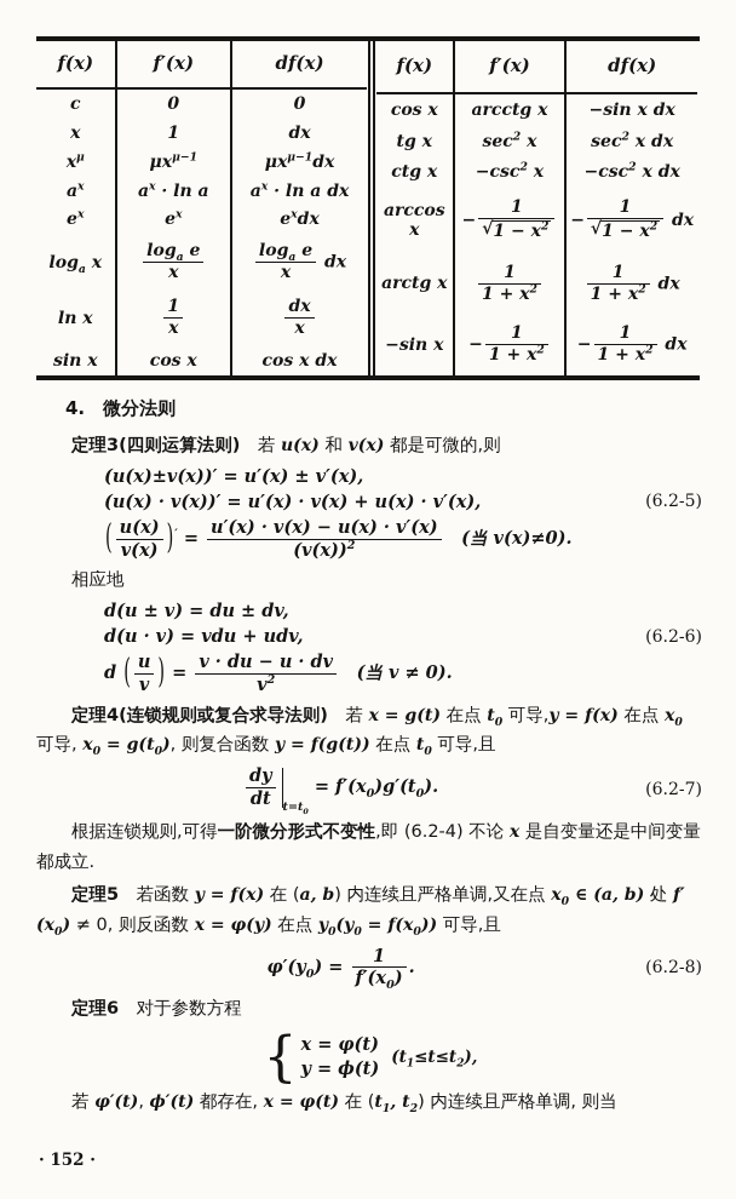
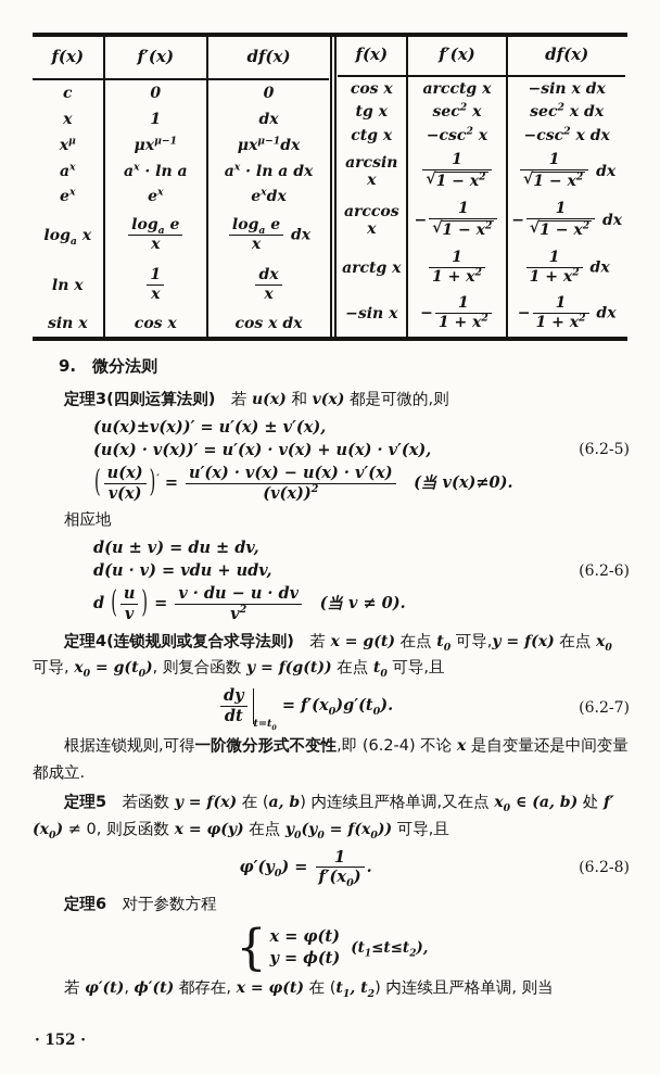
  f(x)	f′(x)	df(x)
  c	0	0
  x	1	dx
  xμ	μxμ−1	μxμ−1dx
  ax	ax · ln a	ax · ln a dx
  ex	ex	exdx
  loga x	loga ex	loga ex dx
  ln x	1x	dxx
  sin x	cos x	cos x dx
  f(x)	f′(x)	df(x)
  cos x	arcctg x	−sin x dx
  tg x	sec2 x	sec2 x dx
  ctg x	−csc2 x	−csc2 x dx
+ arcsin x	1√1 − x2	1√1 − x2 dx
  arccos x	−1√1 − x2	−1√1 − x2 dx
  arctg x	11 + x2	11 + x2 dx
  −sin x	−11 + x2	−11 + x2 dx
- 4. 微分法则
+ 9. 微分法则
  定理3(四则运算法则) 若 u(x) 和 v(x) 都是可微的,则
  (u(x)±v(x))′ = u′(x) ± v′(x),
  (u(x) · v(x))′ = u′(x) · v(x) + u(x) · v′(x),
  (6.2-5)
  (
  u(x)
  v(x)
  )′ =
  u′(x) · v(x) − u(x) · v′(x)
  (v(x))2
  (当 v(x)≠0).
  相应地
  d(u ± v) = du ± dv,
  d(u · v) = vdu + udv,
  (6.2-6)
  d (
  u
  v
  ) =
  v · du − u · dv
  v2
  (当 v ≠ 0).
  定理4(连锁规则或复合求导法则) 若 x = g(t) 在点 t0 可导,y = f(x) 在点 x0 可导, x0 = g(t0), 则复合函数 y = f(g(t)) 在点 t0 可导,且
  dy
  dt
  t=t = f′(x0)g′(t0).
  (6.2-7)
  根据连锁规则,可得一阶微分形式不变性,即 (6.2-4) 不论 x 是自变量还是中间变量都成立.
  定理5 若函数 y = f(x) 在 (a, b) 内连续且严格单调,又在点 x0 ∈ (a, b) 处 f′(x0) ≠ 0, 则反函数 x = φ(y) 在点 y0(y0 = f(x0)) 可导,且
  φ′(y0) =
  1
  f′(x0)
  .
  (6.2-8)
  定理6 对于参数方程
  {
  x = φ(t)
  y = ϕ(t)
  (t1≤t≤t2),
  若 φ′(t), ϕ′(t) 都存在, x = φ(t) 在 (t1, t2) 内连续且严格单调, 则当
  · 152 ·
